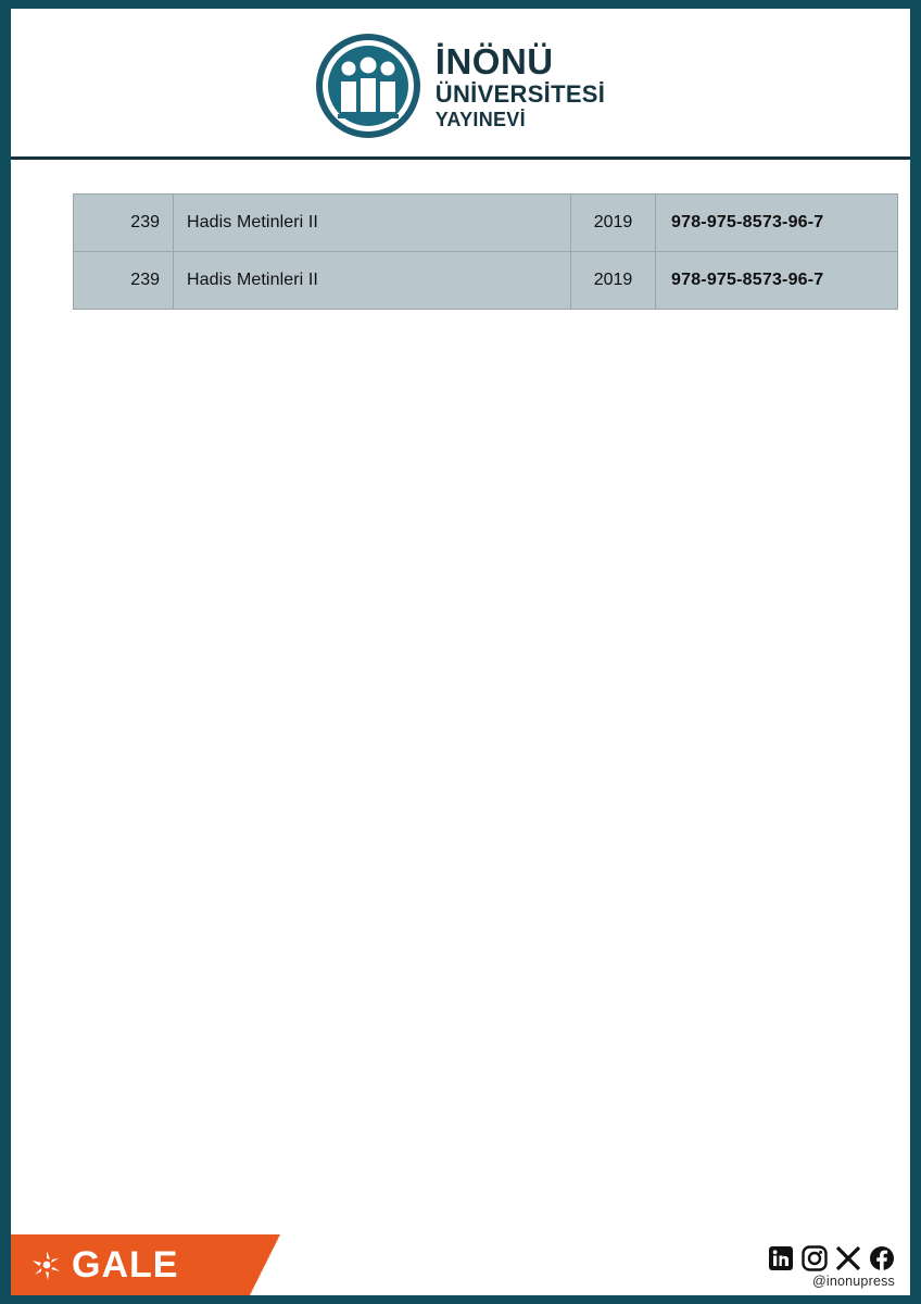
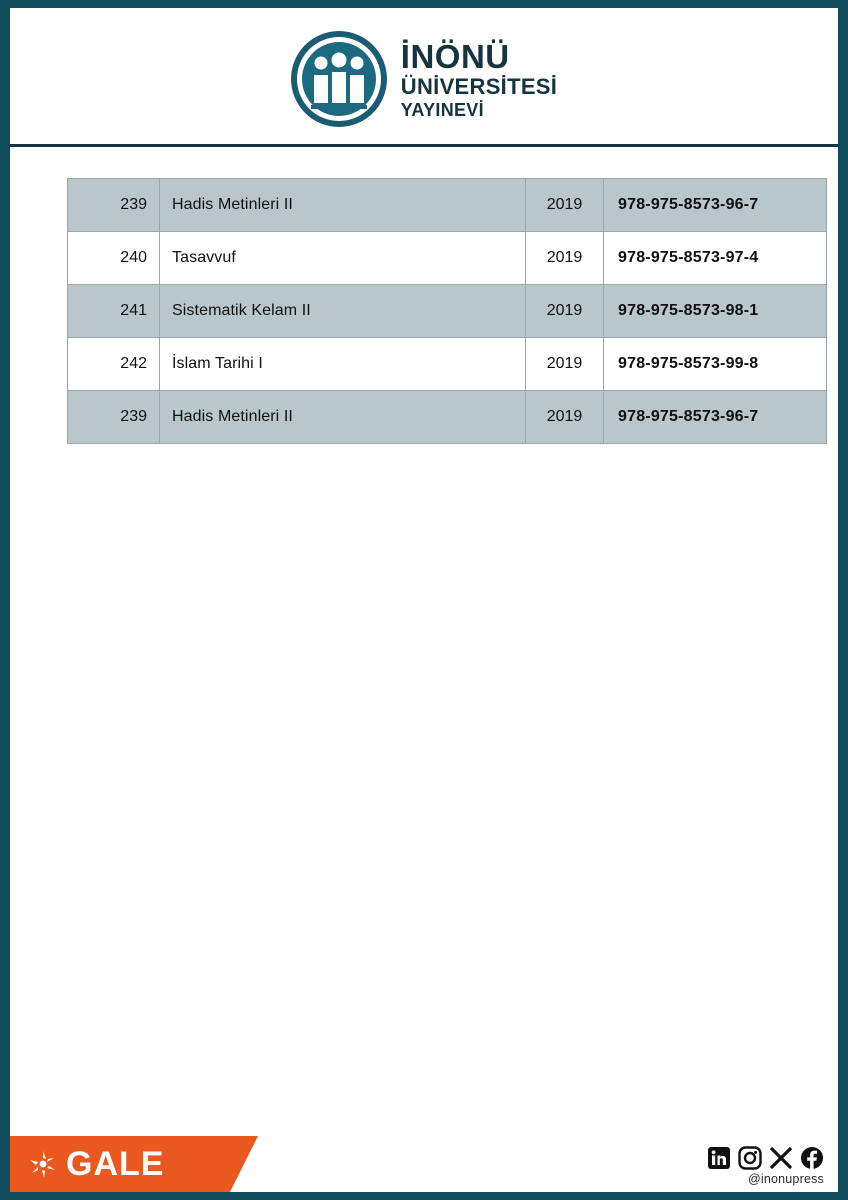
  İNÖNÜ
  ÜNİVERSİTESİ
  YAYINEVİ
  239	Hadis Metinleri II	2019	978-975-8573-96-7
+ 240	Tasavvuf	2019	978-975-8573-97-4
+ 241	Sistematik Kelam II	2019	978-975-8573-98-1
+ 242	İslam Tarihi I	2019	978-975-8573-99-8
  239	Hadis Metinleri II	2019	978-975-8573-96-7
  GALE
  @inonupress
